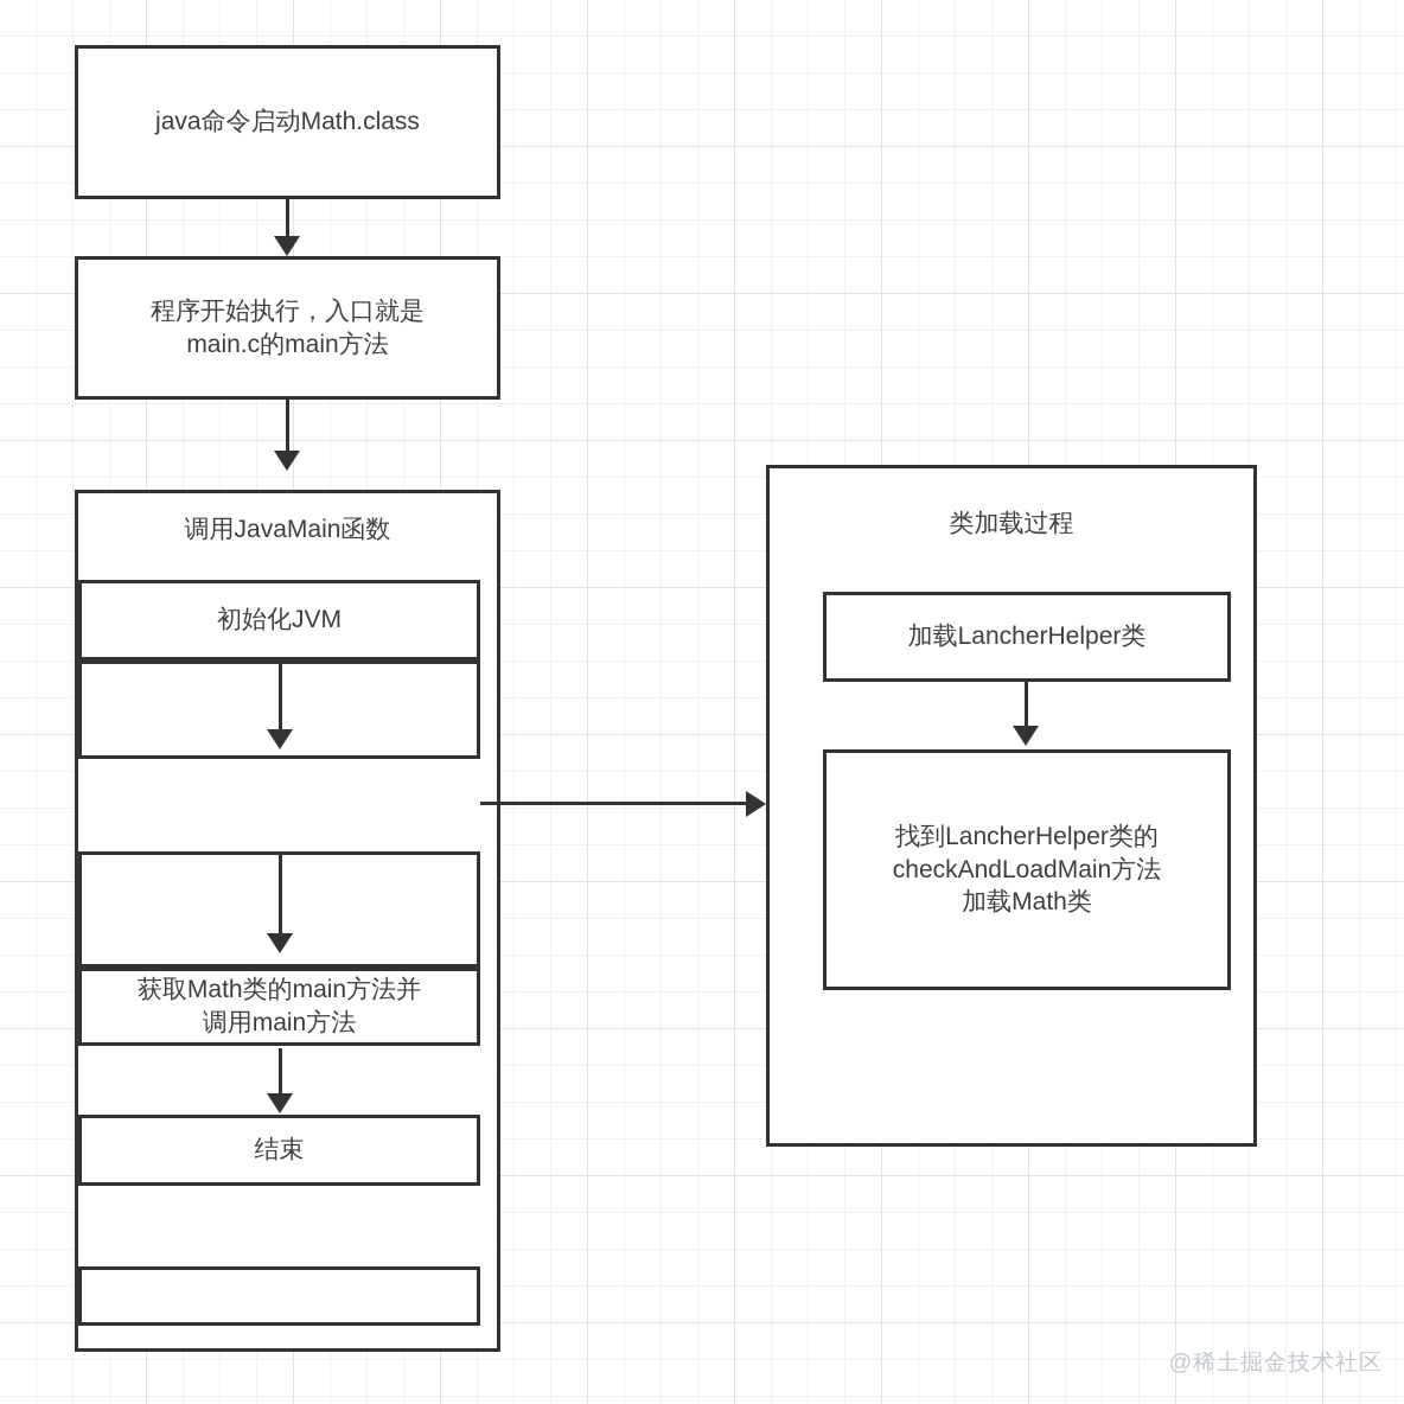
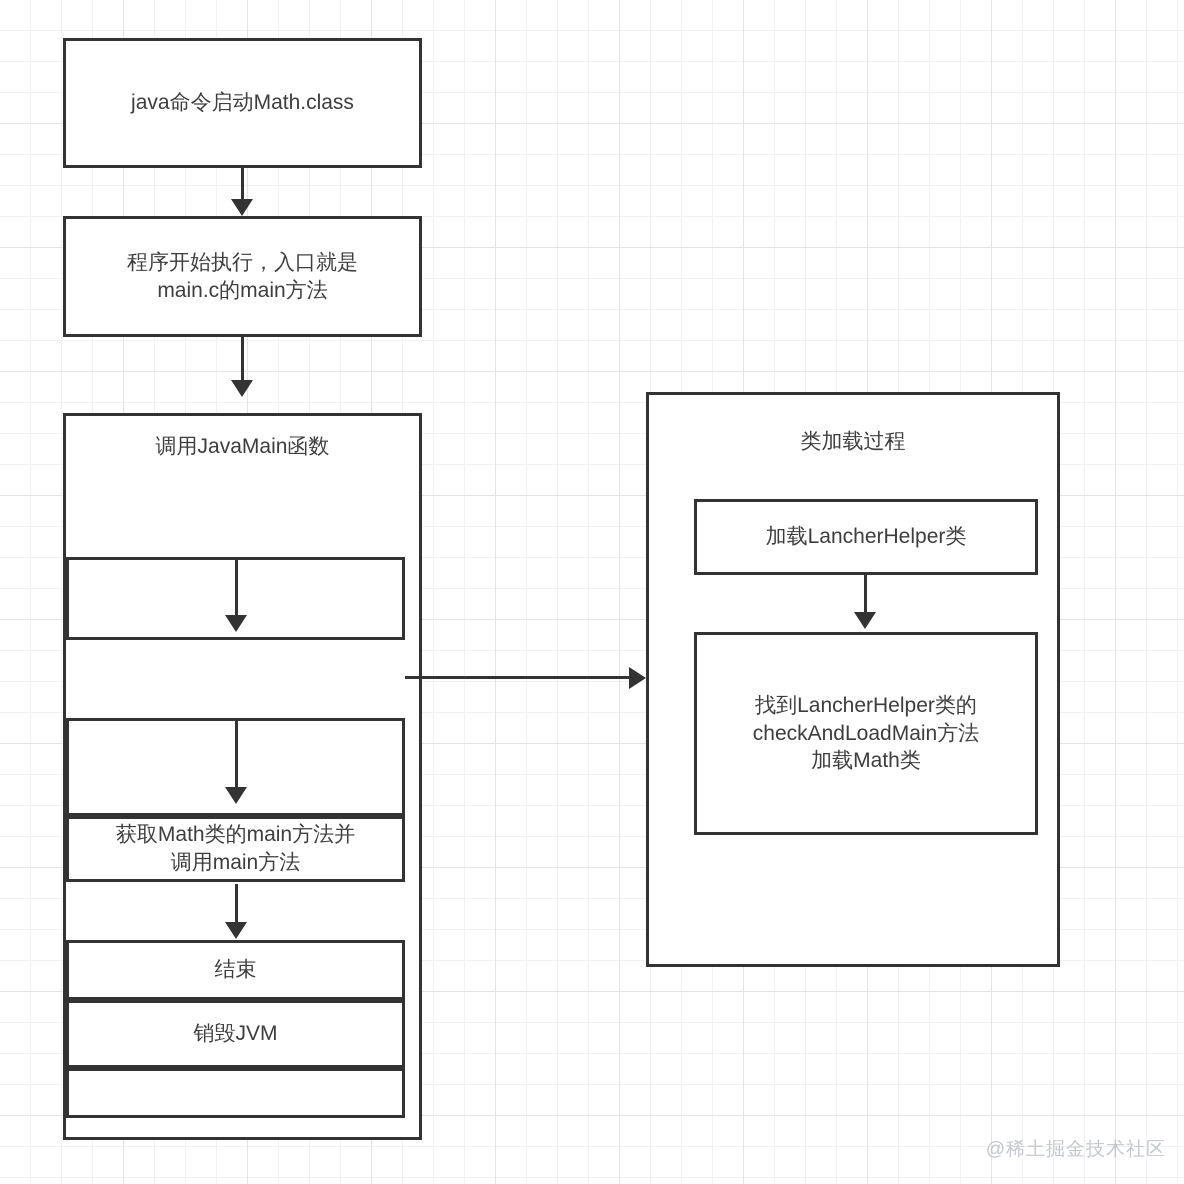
  java命令启动Math.class
  程序开始执行，入口就是
  main.c的main方法
  调用JavaMain函数
- 初始化JVM
  获取Math类的main方法并
  调用main方法
  结束
+ 销毁JVM
  类加载过程
  加载LancherHelper类
  找到LancherHelper类的
  checkAndLoadMain方法
  加载Math类
  @稀土掘金技术社区
